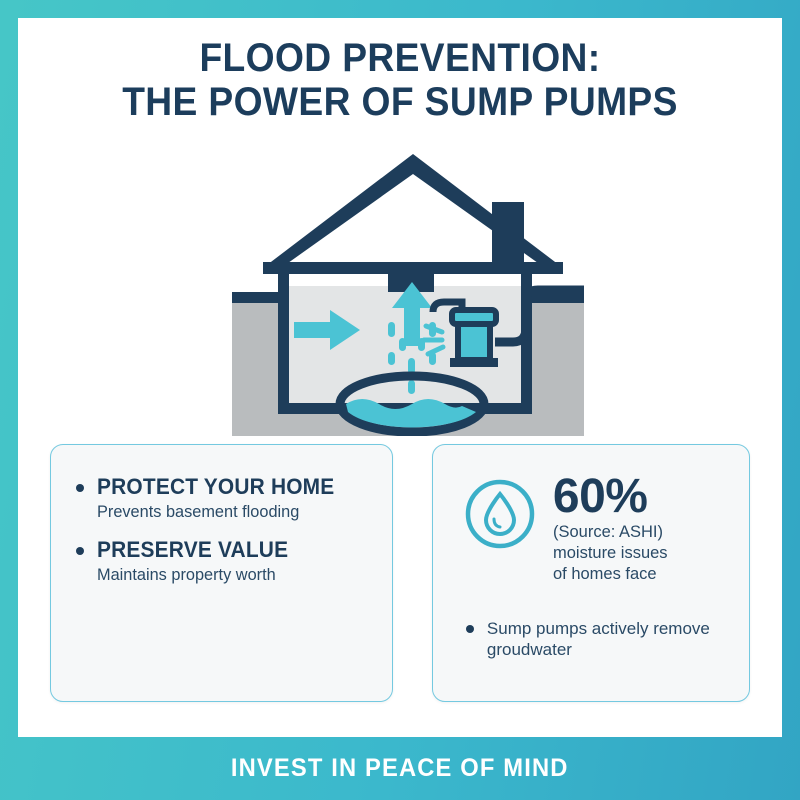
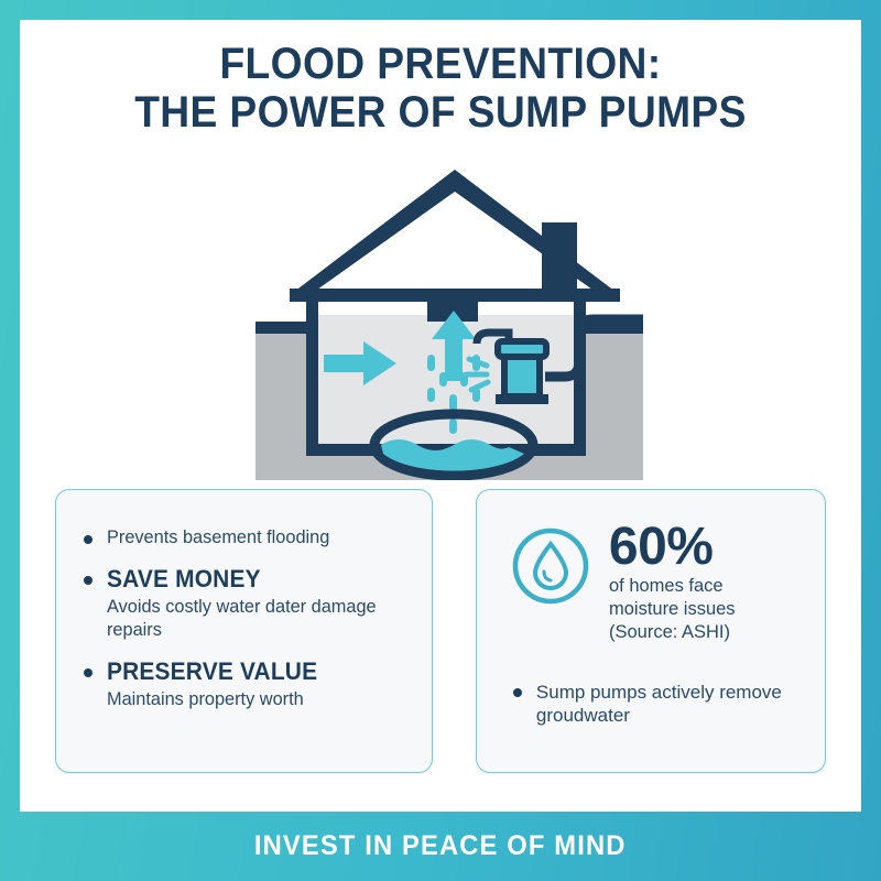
  FLOOD PREVENTION:
  THE POWER OF SUMP PUMPS
- PROTECT YOUR HOME
  Prevents basement flooding
+ SAVE MONEY
+ Avoids costly water dater damage repairs
  PRESERVE VALUE
  Maintains property worth
  60%
- (Source: ASHI)
+ of homes face
  moisture issues
- of homes face
+ (Source: ASHI)
  Sump pumps actively remove groudwater
  INVEST IN PEACE OF MIND
